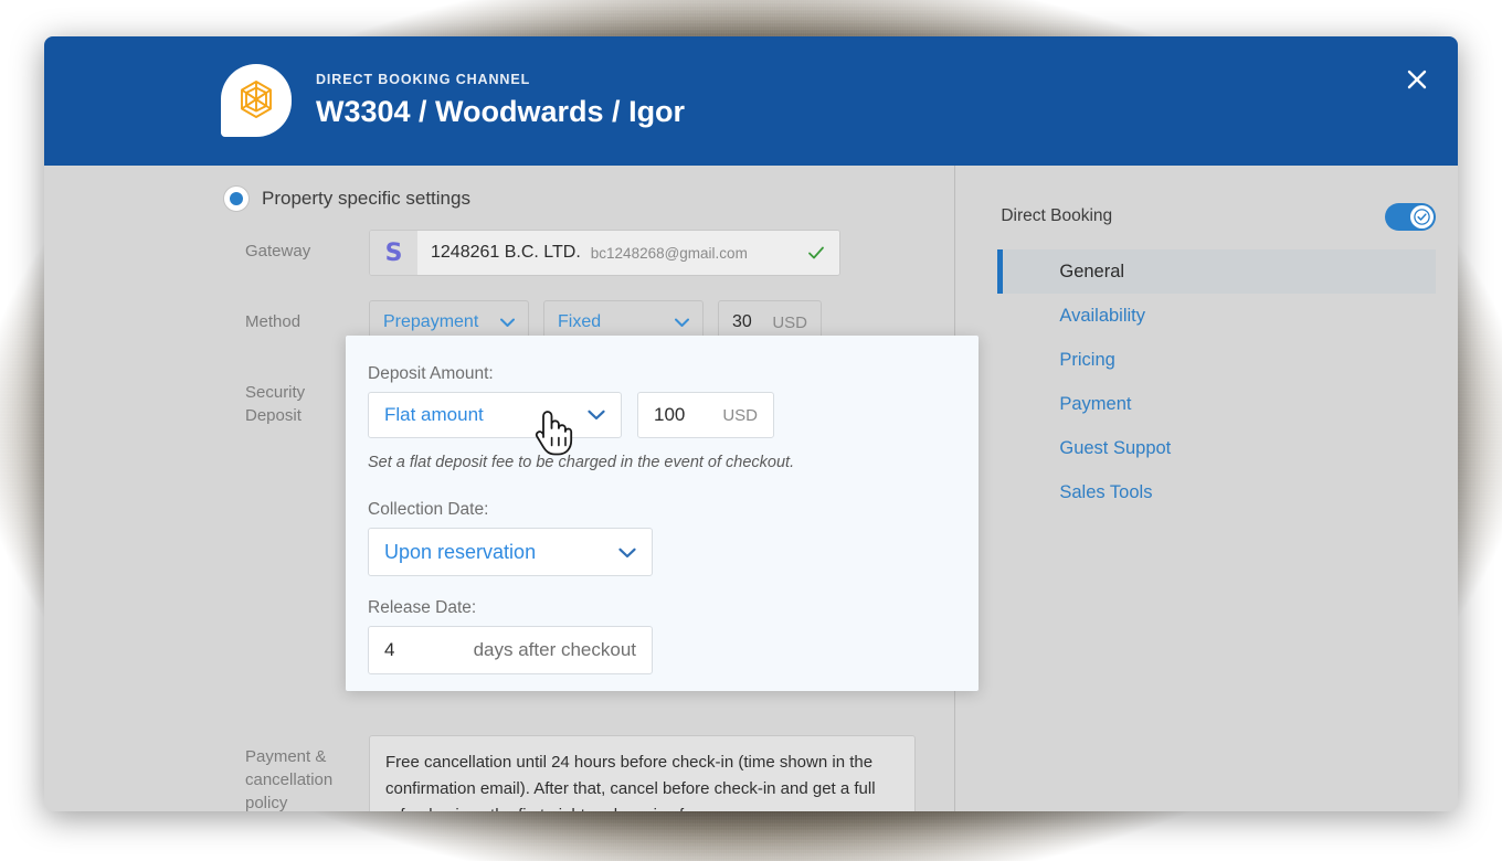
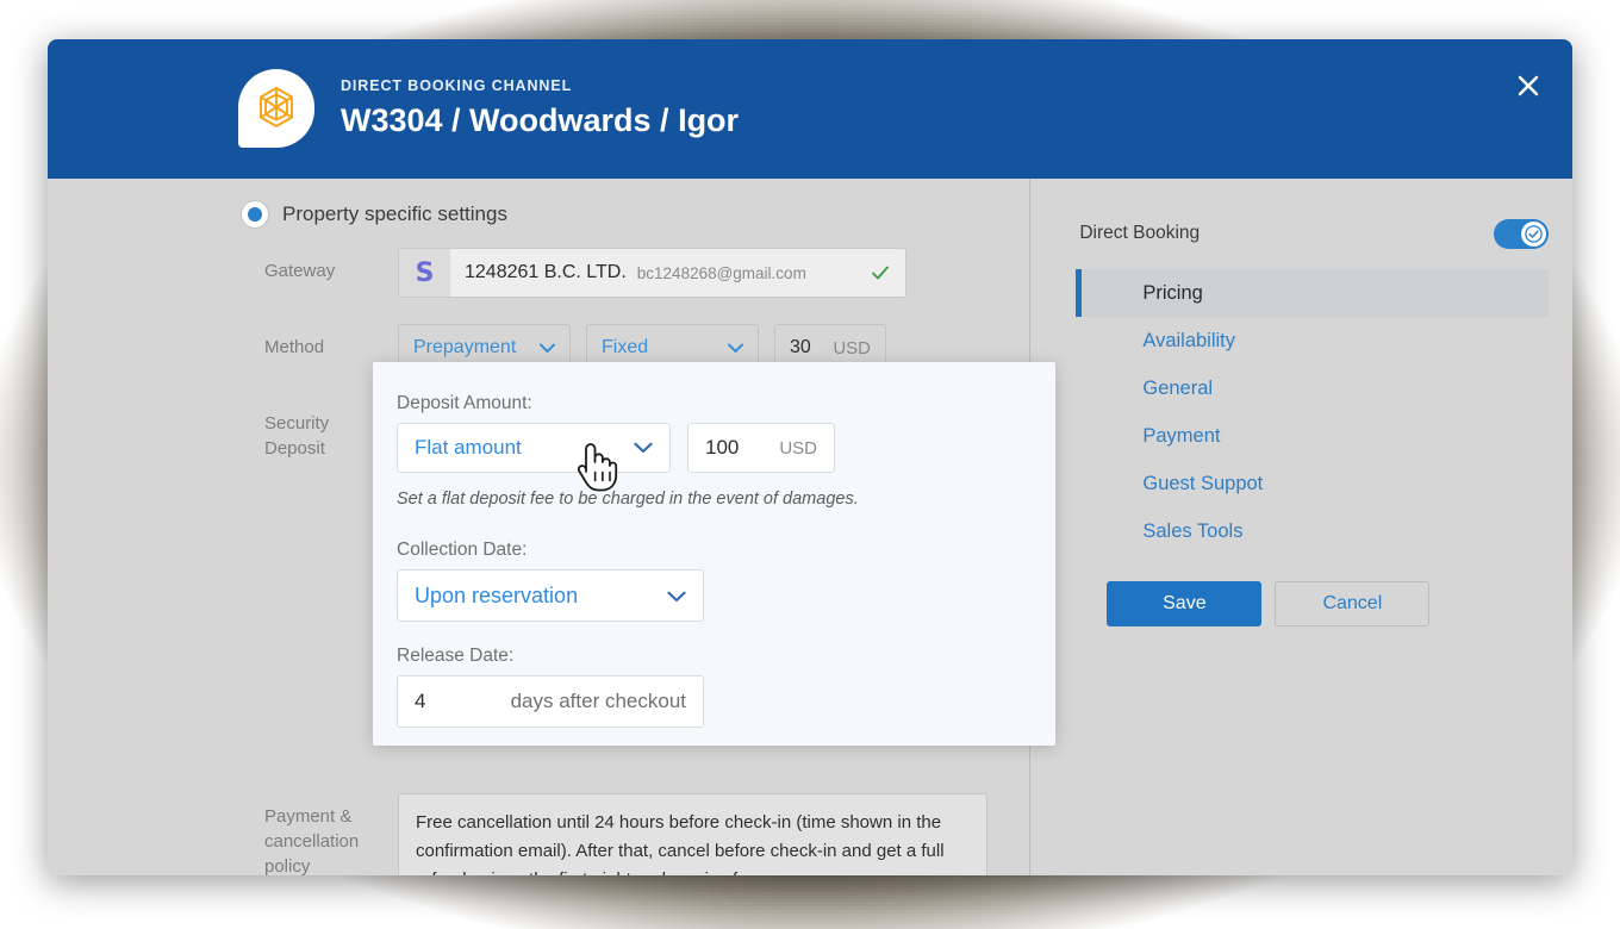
  DIRECT BOOKING CHANNEL
  W3304 / Woodwards / Igor
  Property specific settings
  Gateway
  S
  1248261 B.C. LTD.
  bc1248268@gmail.com
  Method
  Prepayment
  Fixed
  30
  USD
  Security
  Deposit
  Payment &
  cancellation
  policy
  Free cancellation until 24 hours before check-in (time shown in the confirmation email). After that, cancel before check-in and get a full
  Deposit Amount:
  Flat amount
  100
  USD
- Set a flat deposit fee to be charged in the event of checkout.
+ Set a flat deposit fee to be charged in the event of damages.
  Collection Date:
  Upon reservation
  Release Date:
  4
  days after checkout
  Direct Booking
- General
+ Pricing
  Availability
- Pricing
+ General
  Payment
  Guest Suppot
  Sales Tools
+ Save
+ Cancel
